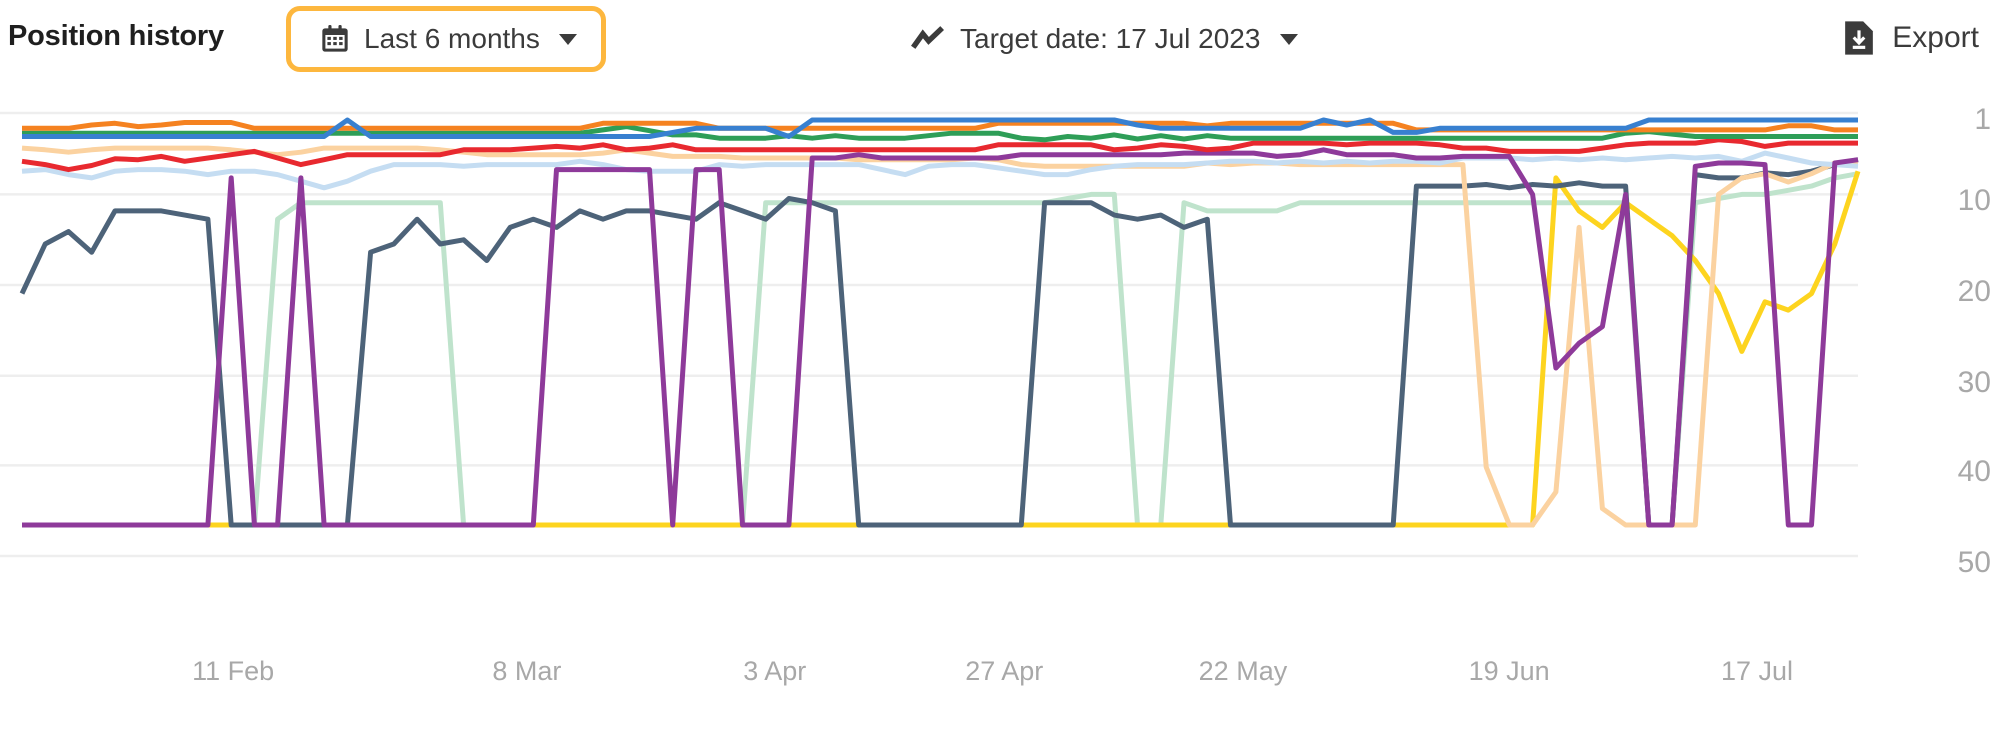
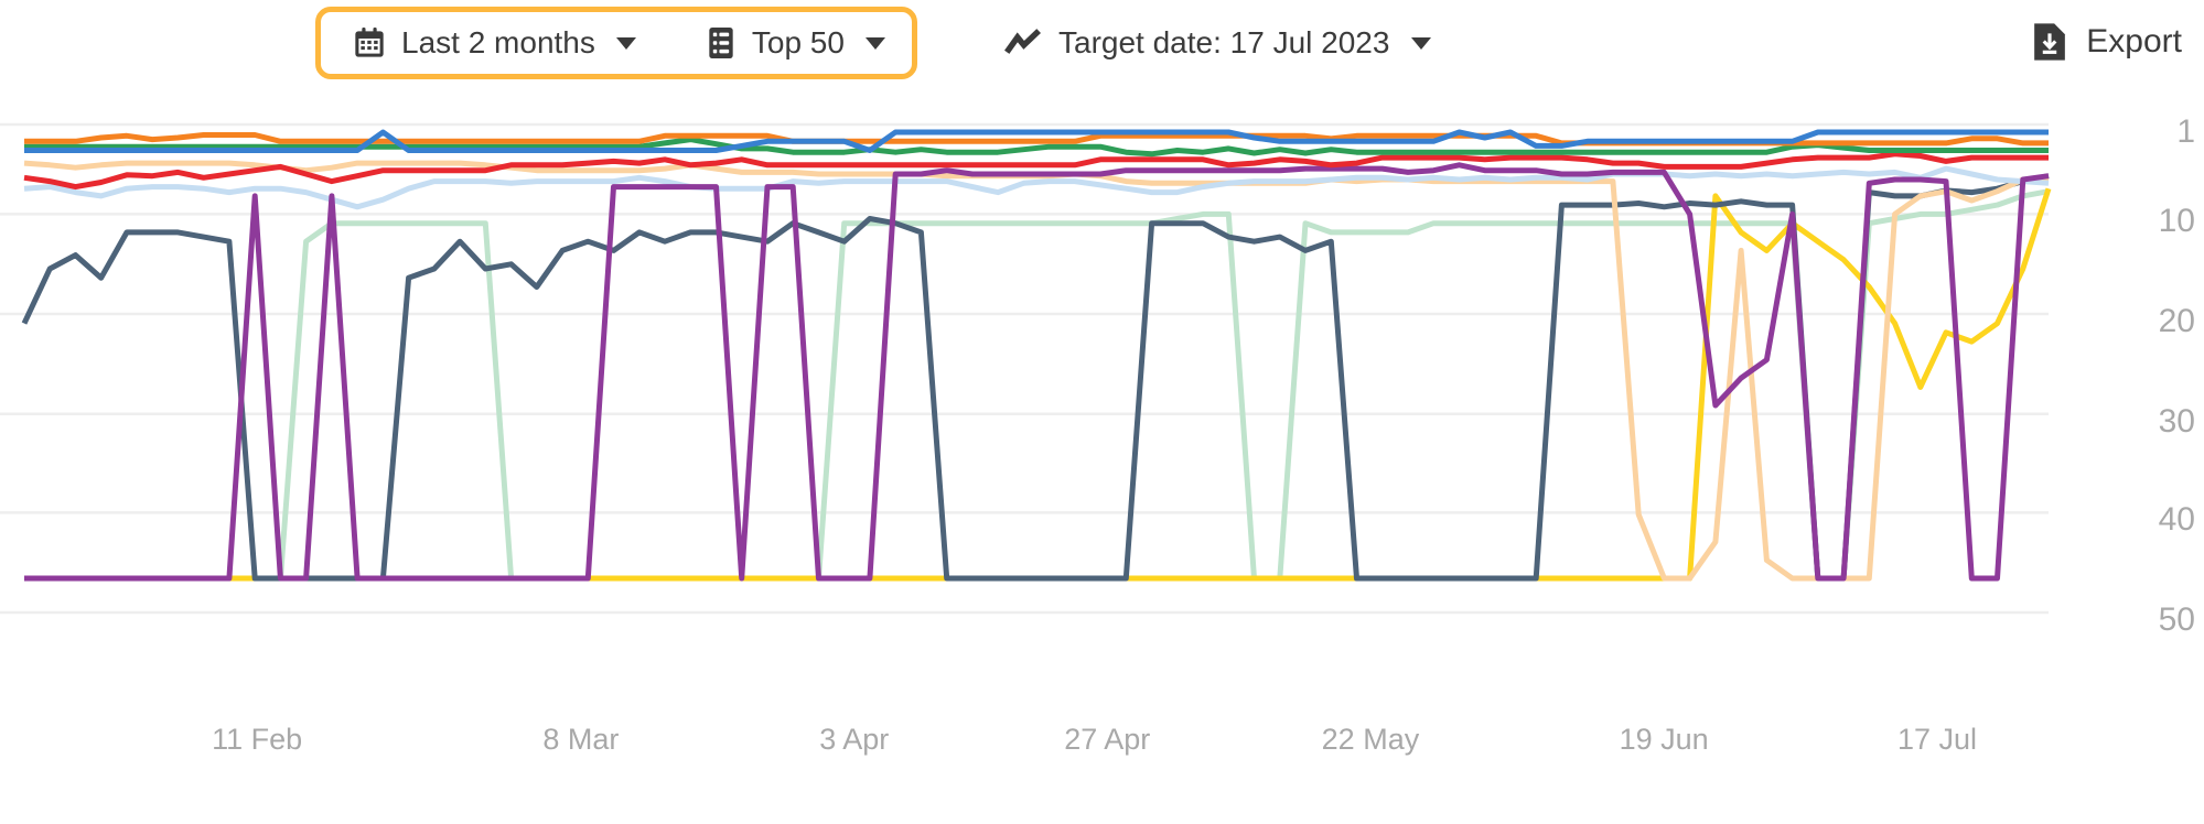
- Position history
- Last 6 months
+ Last 2 months
+ Top 50
  Target date: 17 Jul 2023
  Export
  1
  10
  20
  30
  40
  50
  11 Feb
  8 Mar
  3 Apr
  27 Apr
  22 May
  19 Jun
  17 Jul
